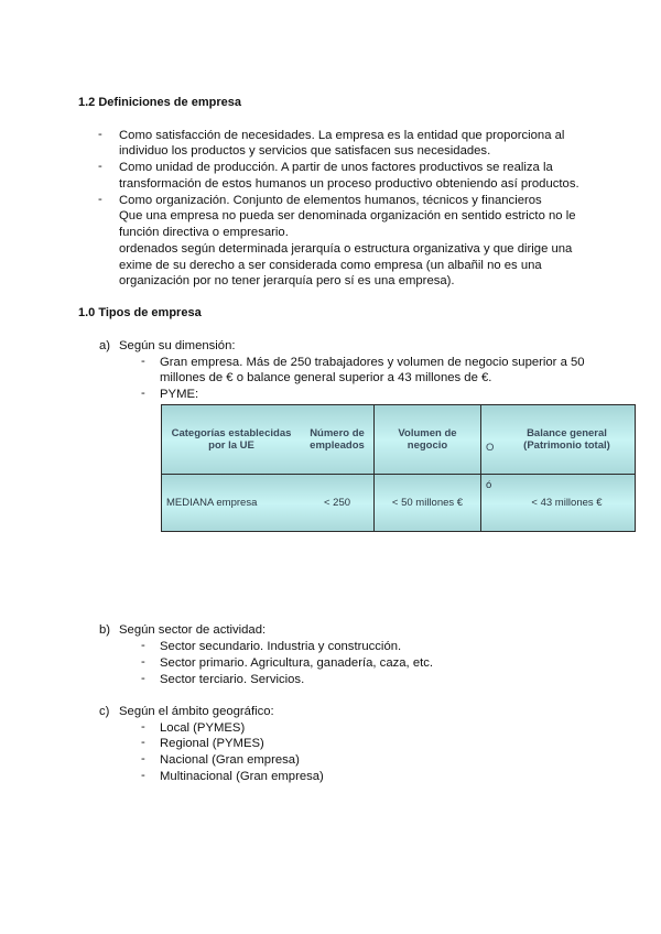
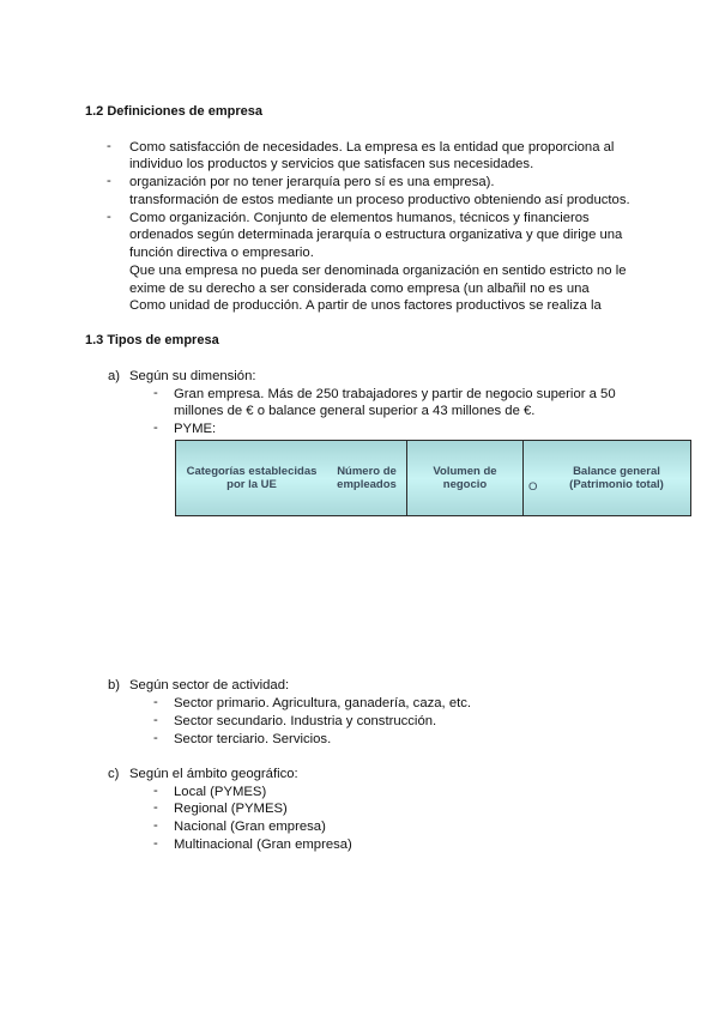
  1.2 Definiciones de empresa
  -
  Como satisfacción de necesidades. La empresa es la entidad que proporciona al
  individuo los productos y servicios que satisfacen sus necesidades.
  -
- Como unidad de producción. A partir de unos factores productivos se realiza la
+ organización por no tener jerarquía pero sí es una empresa).
- transformación de estos humanos un proceso productivo obteniendo así productos.
+ transformación de estos mediante un proceso productivo obteniendo así productos.
  -
  Como organización. Conjunto de elementos humanos, técnicos y financieros
- Que una empresa no pueda ser denominada organización en sentido estricto no le
+ ordenados según determinada jerarquía o estructura organizativa y que dirige una
  función directiva o empresario.
- ordenados según determinada jerarquía o estructura organizativa y que dirige una
+ Que una empresa no pueda ser denominada organización en sentido estricto no le
  exime de su derecho a ser considerada como empresa (un albañil no es una
- organización por no tener jerarquía pero sí es una empresa).
+ Como unidad de producción. A partir de unos factores productivos se realiza la
- 1.0 Tipos de empresa
+ 1.3 Tipos de empresa
  a)
  Según su dimensión:
  -
- Gran empresa. Más de 250 trabajadores y volumen de negocio superior a 50
+ Gran empresa. Más de 250 trabajadores y partir de negocio superior a 50
  millones de € o balance general superior a 43 millones de €.
  -
  PYME:
  Categorías establecidas por la UE	Número de empleados	Volumen de negocio	O	Balance general (Patrimonio total)
- MEDIANA empresa	< 250	< 50 millones €	ó	< 43 millones €
  b)
  Según sector de actividad:
  -
- Sector secundario. Industria y construcción.
+ Sector primario. Agricultura, ganadería, caza, etc.
  -
- Sector primario. Agricultura, ganadería, caza, etc.
+ Sector secundario. Industria y construcción.
  -
  Sector terciario. Servicios.
  c)
  Según el ámbito geográfico:
  -
  Local (PYMES)
  -
  Regional (PYMES)
  -
  Nacional (Gran empresa)
  -
  Multinacional (Gran empresa)
